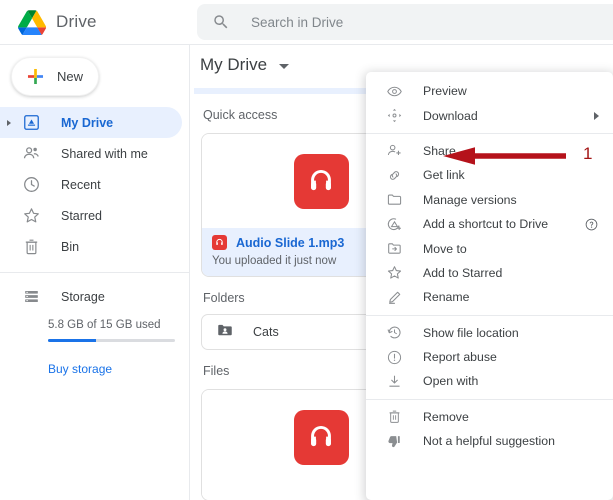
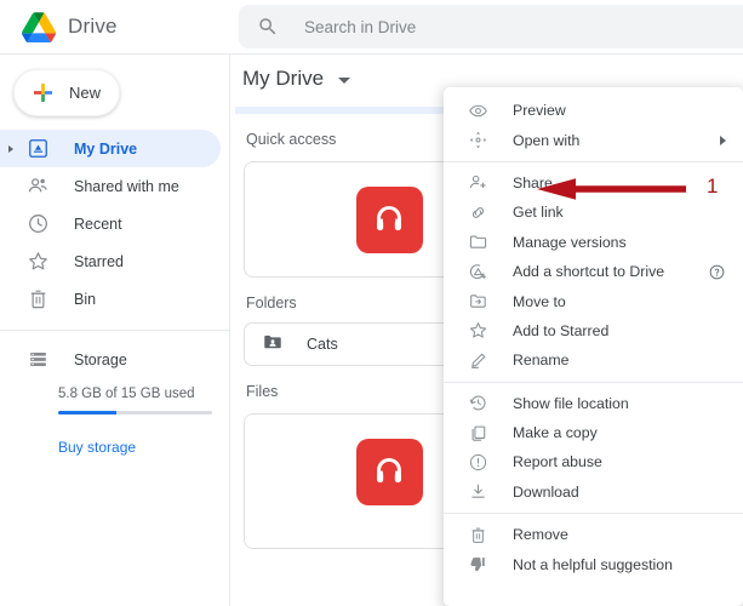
  Drive
  Search in Drive
  New
  My Drive
  Shared with me
  Recent
  Starred
  Bin
  Storage
  5.8 GB of 15 GB used
  Buy storage
  My Drive
  Quick access
- Audio Slide 1.mp3
- You uploaded it just now
  Folders
  Cats
  Files
  Preview
- Download
+ Open with
  Share
  Get link
  Manage versions
  Add a shortcut to Drive
  Move to
  Add to Starred
  Rename
  Show file location
+ Make a copy
  Report abuse
- Open with
+ Download
  Remove
  Not a helpful suggestion
  1
